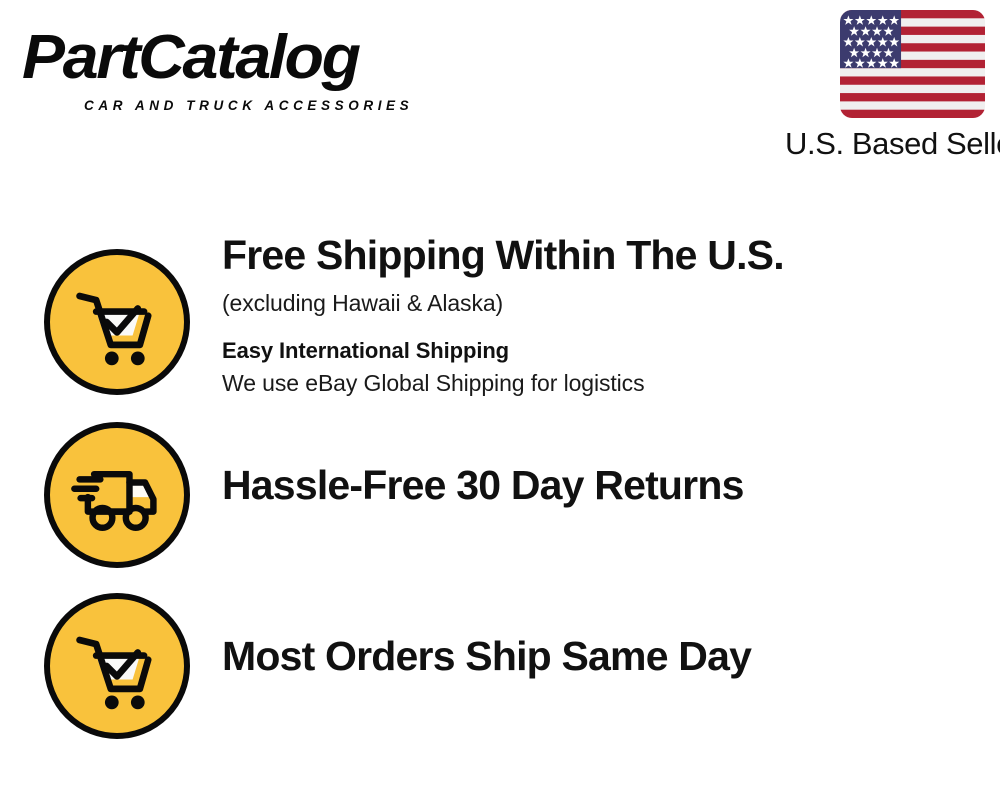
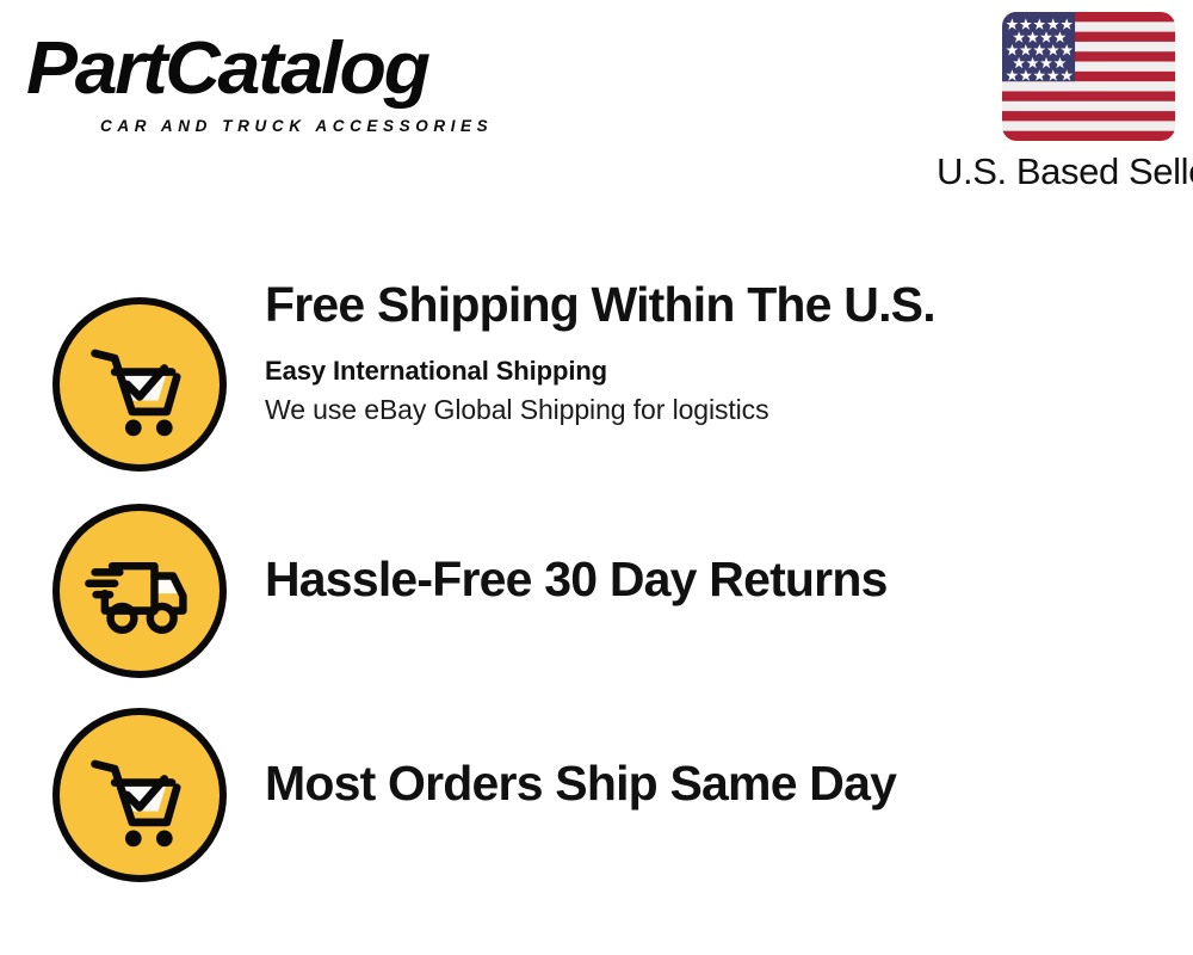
  PartCatalog
  CAR AND TRUCK ACCESSORIES
  U.S. Based Sell
  Free Shipping Within The U.S.
- (excluding Hawaii & Alaska)
  Easy International Shipping
  We use eBay Global Shipping for logistics
  Hassle-Free 30 Day Returns
  Most Orders Ship Same Day
